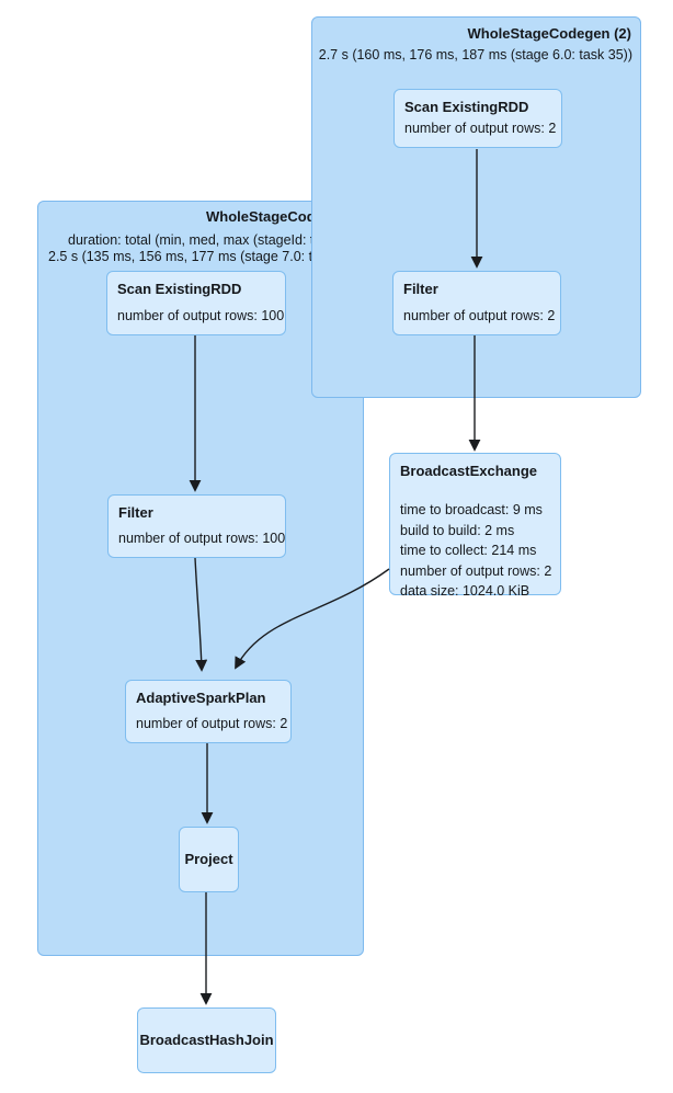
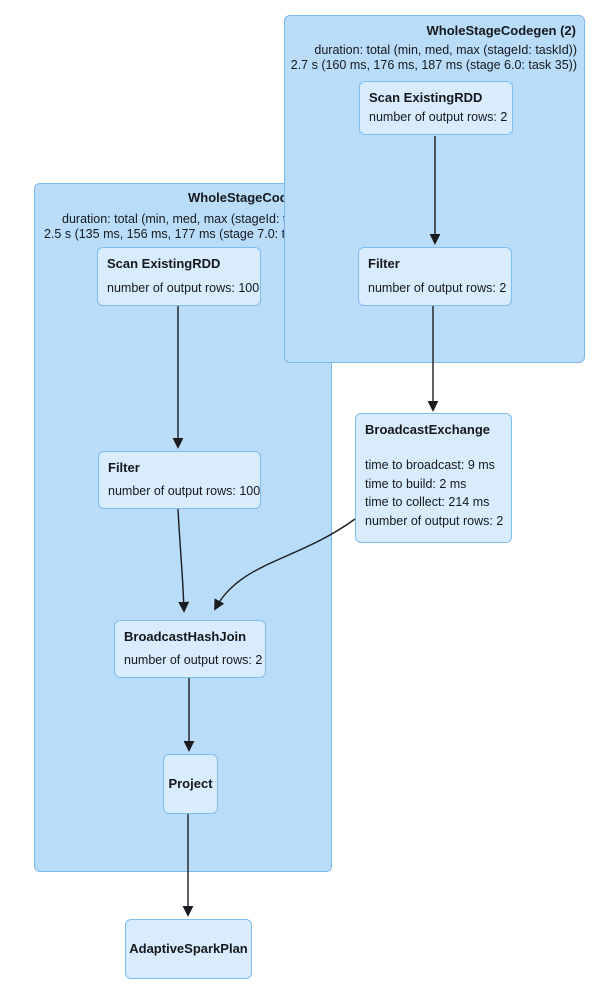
  WholeStageCo
  duration: total (min, med, max (stageId:
  2.5 s (135 ms, 156 ms, 177 ms (stage 7.0:
  Scan ExistingRDD
  number of output rows: 10
  Filter
  number of output rows: 10
- AdaptiveSparkPlan
+ BroadcastHashJoin
  number of output rows:
  Project
  WholeStageCodegen (2)
+ duration: total (min, med, max (stageId: taskId))
  2.7 s (160 ms, 176 ms, 187 ms (stage 6.0: task 35))
  Scan ExistingRDD
  number of output rows:
  Filter
  number of output rows:
  BroadcastExchange
  time to broadcast: 9 ms
- build to build: 2 ms
+ time to build: 2 ms
  time to collect: 214 ms
  number of output rows: 2
- data size: 1024.0 KiB
- BroadcastHashJoin
+ AdaptiveSparkPlan
